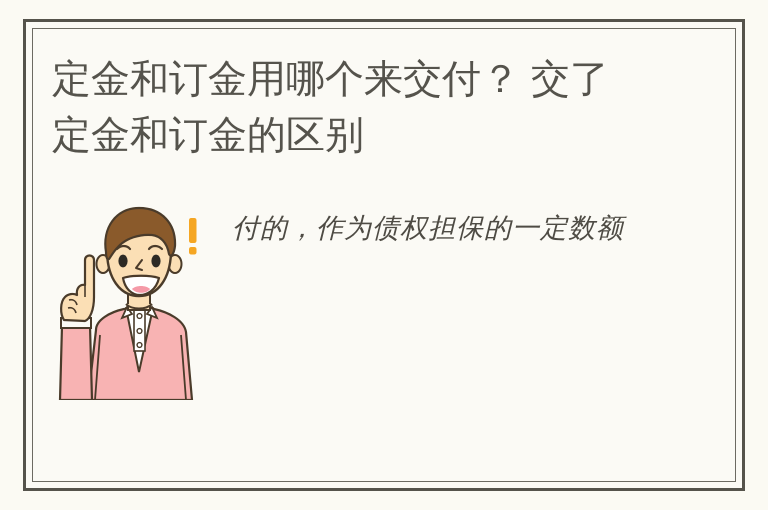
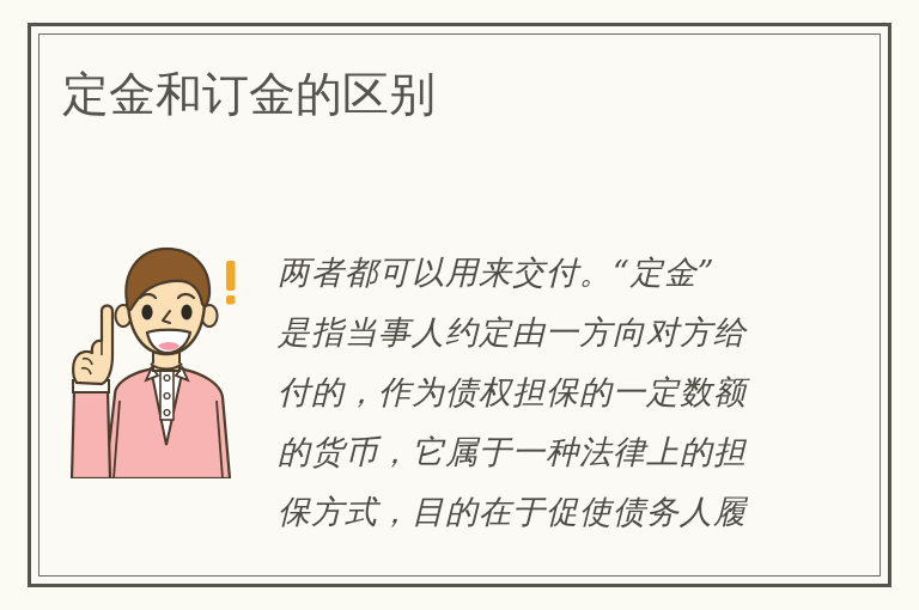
- 定金和订金用哪个来交付？ 交了
  定金和订金的区别
+ 两者都可以用来交付。“定金”
+ 是指当事人约定由一方向对方给
  付的，作为债权担保的一定数额
+ 的货币，它属于一种法律上的担
+ 保方式，目的在于促使债务人履
